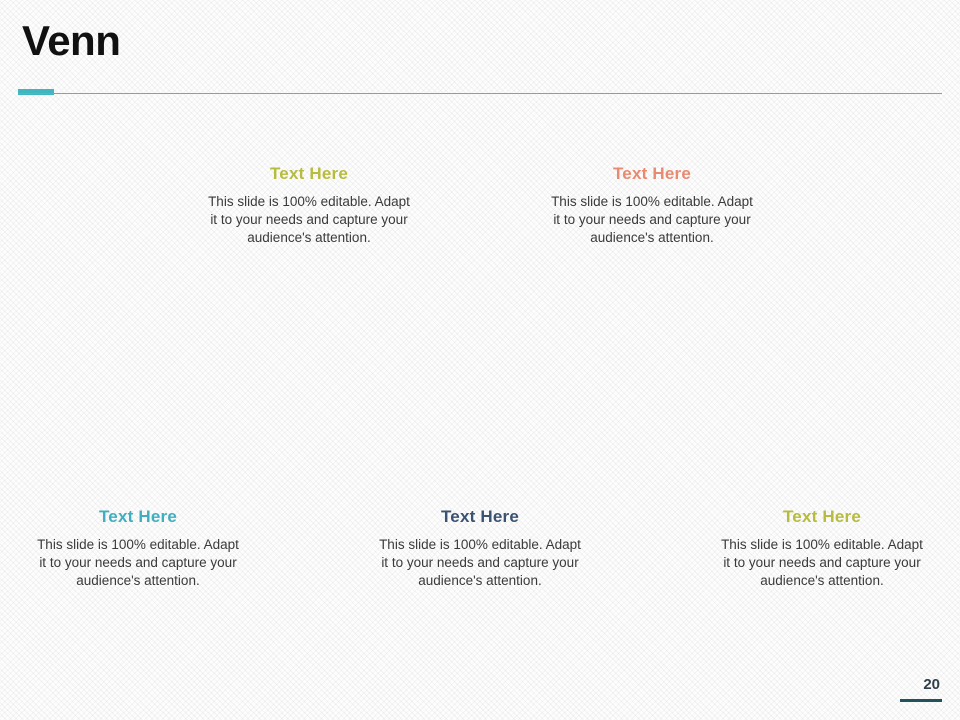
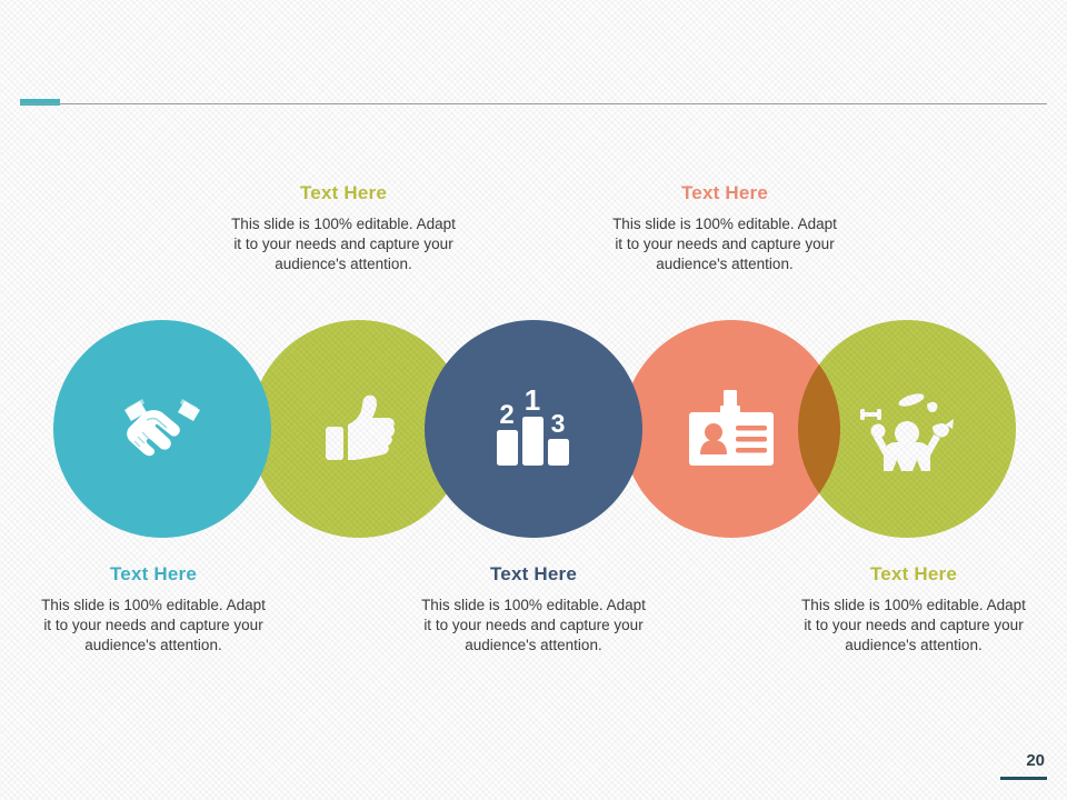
- Venn
  Text Here
  This slide is 100% editable. Adapt it to your needs and capture your audience's attention.
  Text Here
  This slide is 100% editable. Adapt it to your needs and capture your audience's attention.
+ 2
+ 1
+ 3
  Text Here
  This slide is 100% editable. Adapt it to your needs and capture your audience's attention.
  Text Here
  This slide is 100% editable. Adapt it to your needs and capture your audience's attention.
  Text Here
  This slide is 100% editable. Adapt it to your needs and capture your audience's attention.
  20
